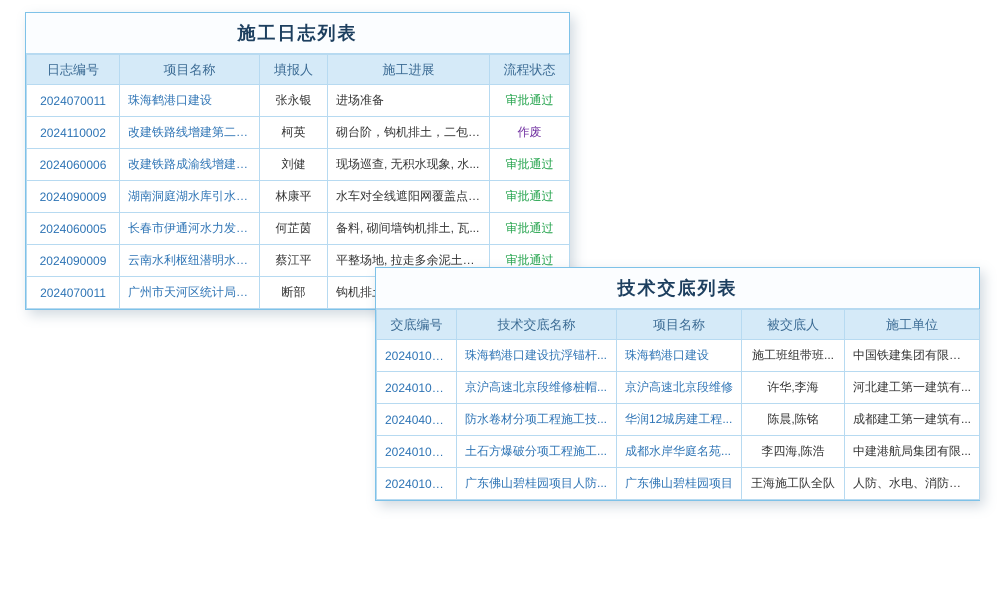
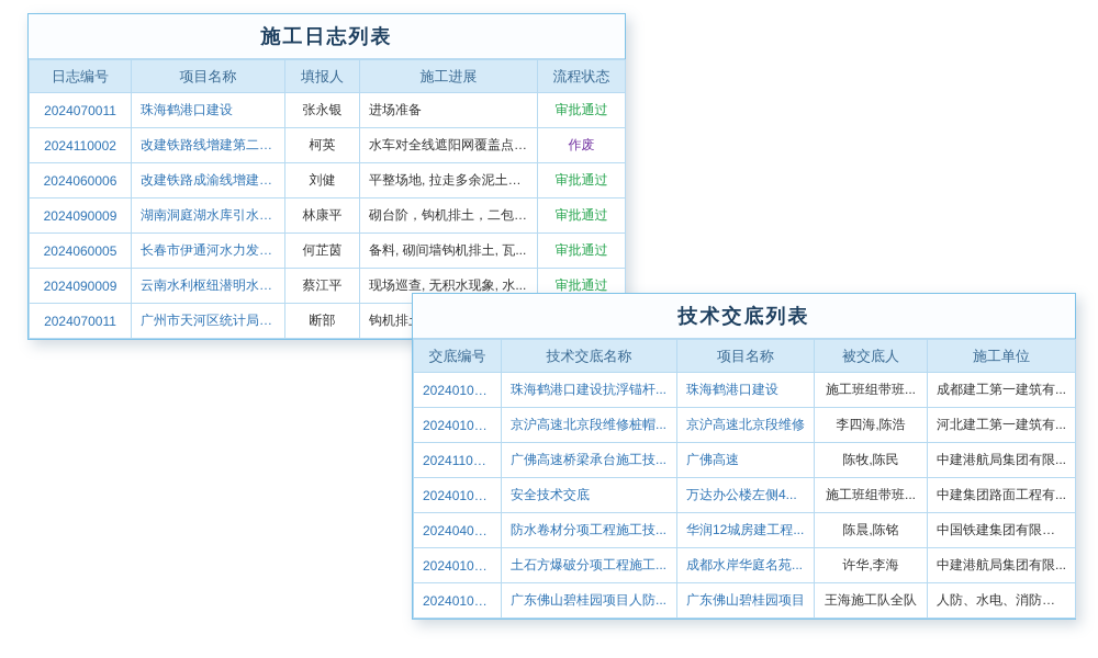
  施工日志列表
  日志编号	项目名称	填报人	施工进展	流程状态
  2024070011	珠海鹤港口建设	张永银	进场准备	审批通过
- 2024110002	改建铁路线增建第二线直	柯英	砌台阶，钩机排土，二包砌...	作废
+ 2024110002	改建铁路线增建第二线直	柯英	水车对全线遮阳网覆盖点进...	作废
- 2024060006	改建铁路成渝线增建第二	刘健	现场巡查, 无积水现象, 水...	审批通过
+ 2024060006	改建铁路成渝线增建第二	刘健	平整场地, 拉走多余泥土15...	审批通过
- 2024090009	湖南洞庭湖水库引水工程	林康平	水车对全线遮阳网覆盖点进...	审批通过
+ 2024090009	湖南洞庭湖水库引水工程	林康平	砌台阶，钩机排土，二包砌...	审批通过
  2024060005	长春市伊通河水力发电厂	何芷茵	备料, 砌间墙钩机排土, 瓦...	审批通过
- 2024090009	云南水利枢纽潜明水库一	蔡江平	平整场地, 拉走多余泥土15...	审批通过
+ 2024090009	云南水利枢纽潜明水库一	蔡江平	现场巡查, 无积水现象, 水...	审批通过
  2024070011	广州市天河区统计局机房	断部	钩机排
  技术交底列表
  交底编号	技术交底名称	项目名称	被交底人	施工单位
- 2024010003	珠海鹤港口建设抗浮锚杆...	珠海鹤港口建设	施工班组带班...	中国铁建集团有限公司
+ 2024010003	珠海鹤港口建设抗浮锚杆...	珠海鹤港口建设	施工班组带班...	成都建工第一建筑有...
- 2024010004	京沪高速北京段维修桩帽...	京沪高速北京段维修	许华,李海	河北建工第一建筑有...
+ 2024010004	京沪高速北京段维修桩帽...	京沪高速北京段维修	李四海,陈浩	河北建工第一建筑有...
+ 2024110001	广佛高速桥梁承台施工技...	广佛高速	陈牧,陈民	中建港航局集团有限...
+ 2024010003	安全技术交底	万达办公楼左侧4...	施工班组带班...	中建集团路面工程有...
- 2024040001	防水卷材分项工程施工技...	华润12城房建工程...	陈晨,陈铭	成都建工第一建筑有...
+ 2024040001	防水卷材分项工程施工技...	华润12城房建工程...	陈晨,陈铭	中国铁建集团有限公司
- 2024010002	土石方爆破分项工程施工...	成都水岸华庭名苑...	李四海,陈浩	中建港航局集团有限...
+ 2024010002	土石方爆破分项工程施工...	成都水岸华庭名苑...	许华,李海	中建港航局集团有限...
  2024010001	广东佛山碧桂园项目人防...	广东佛山碧桂园项目	王海施工队全队	人防、水电、消防暖通..
